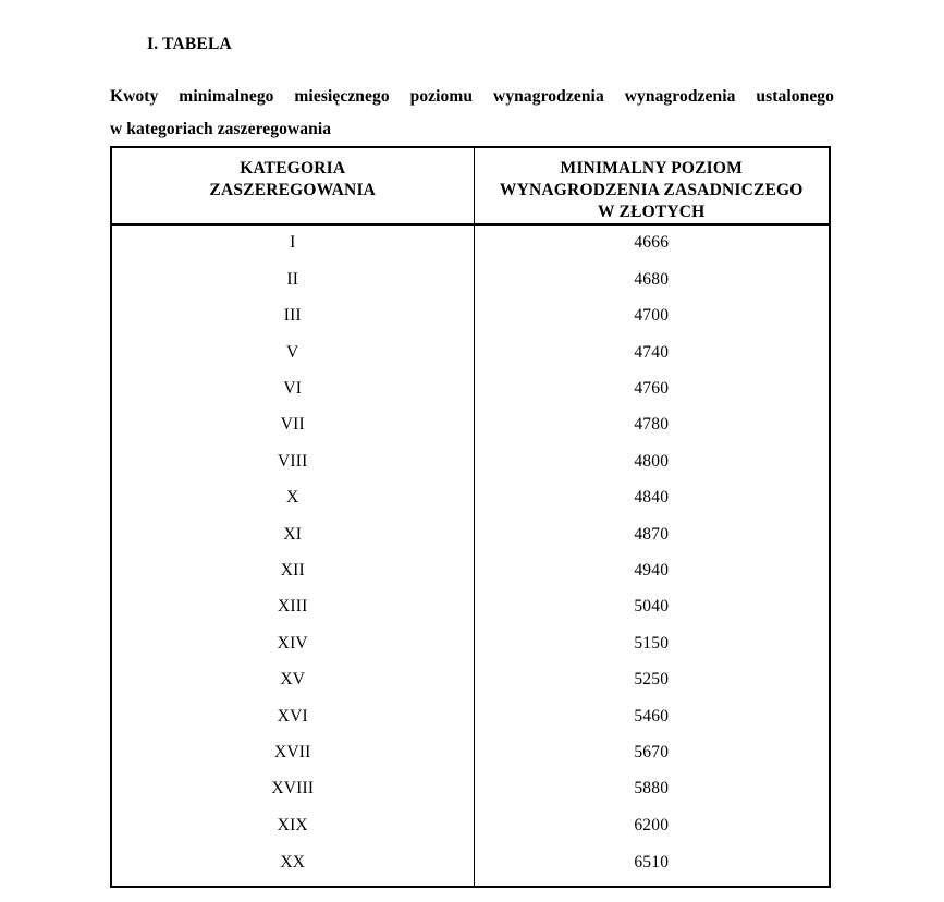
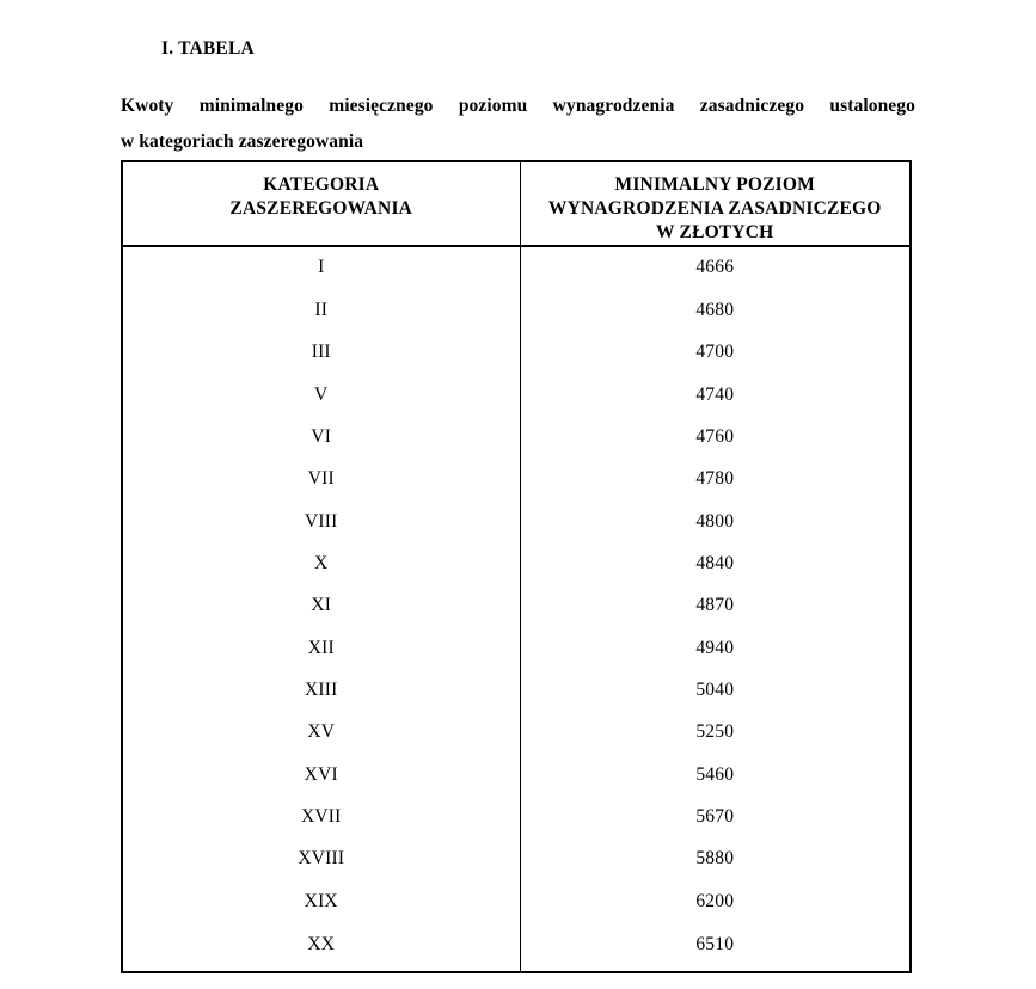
  I. TABELA
- Kwoty minimalnego miesięcznego poziomu wynagrodzenia wynagrodzenia ustalonego
+ Kwoty minimalnego miesięcznego poziomu wynagrodzenia zasadniczego ustalonego
  w kategoriach zaszeregowania
  KATEGORIA ZASZEREGOWANIA	MINIMALNY POZIOM WYNAGRODZENIA ZASADNICZEGO W ZŁOTYCH
  I	4666
  II	4680
  III	4700
  V	4740
  VI	4760
  VII	4780
  VIII	4800
  X	4840
  XI	4870
  XII	4940
  XIII	5040
- XIV	5150
  XV	5250
  XVI	5460
  XVII	5670
  XVIII	5880
  XIX	6200
  XX	6510
